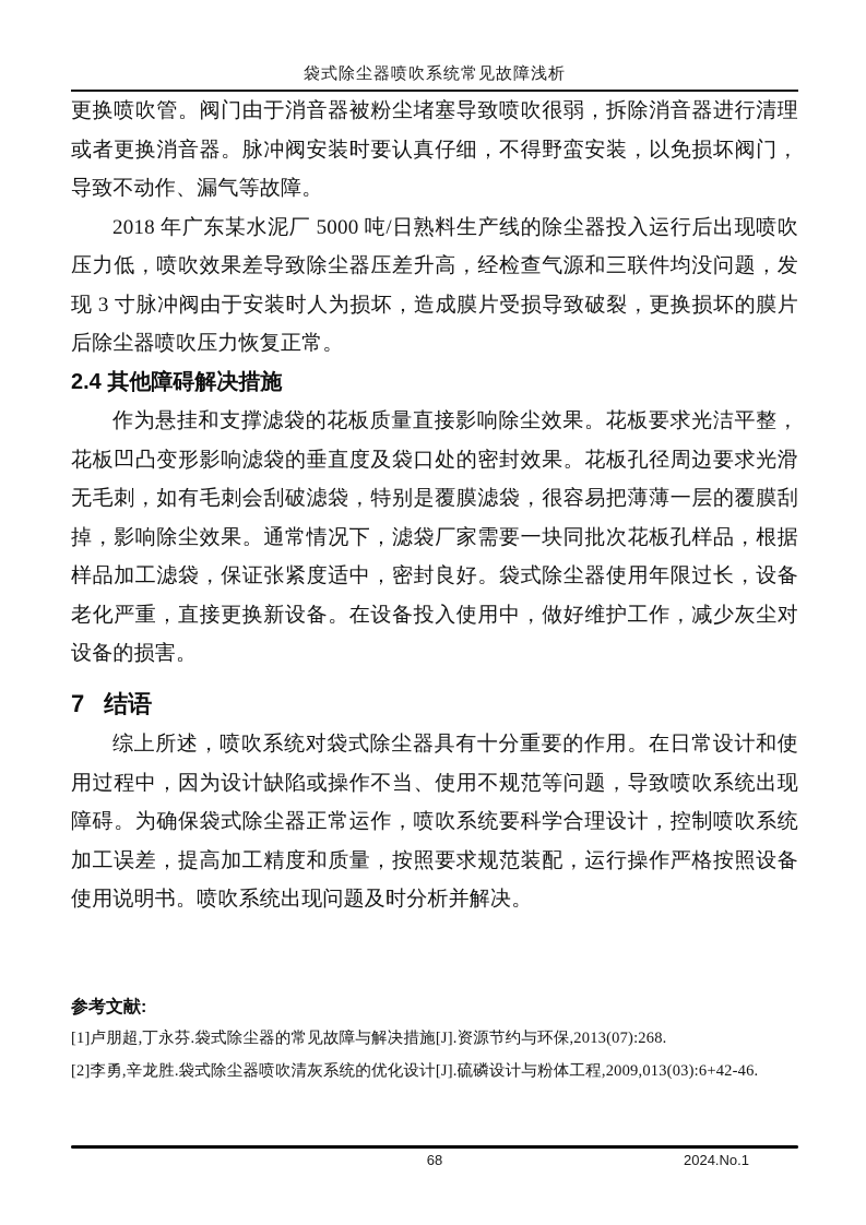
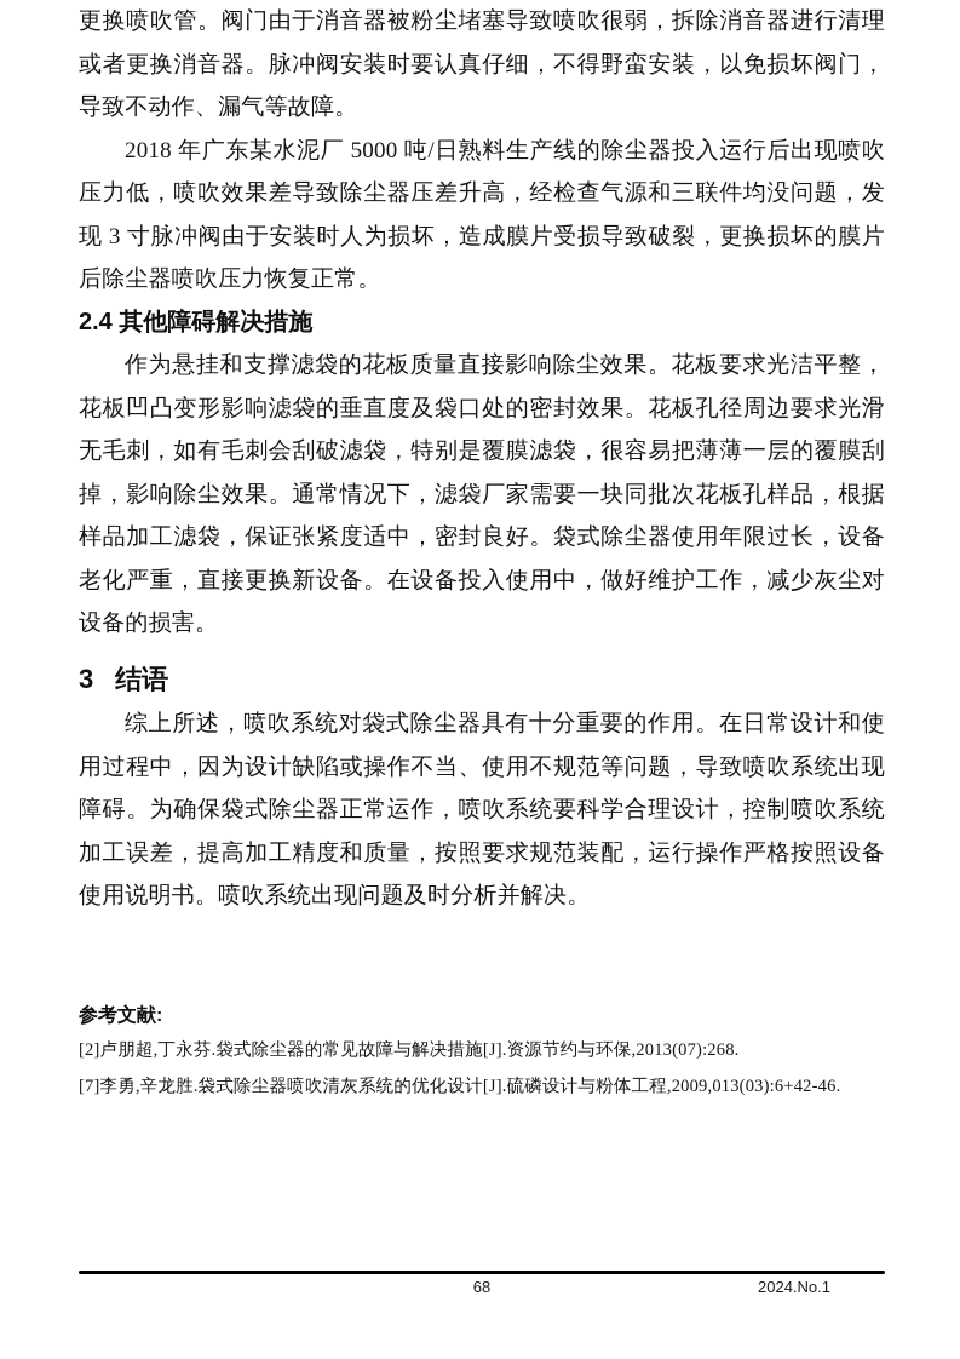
- 袋式除尘器喷吹系统常见故障浅析
  更换喷吹管。阀门由于消音器被粉尘堵塞导致喷吹很弱，拆除消音器进行清理或者更换消音器。脉冲阀安装时要认真仔细，不得野蛮安装，以免损坏阀门，导致不动作、漏气等故障。
  2018 年广东某水泥厂 5000 吨/日熟料生产线的除尘器投入运行后出现喷吹压力低，喷吹效果差导致除尘器压差升高，经检查气源和三联件均没问题，发现 3 寸脉冲阀由于安装时人为损坏，造成膜片受损导致破裂，更换损坏的膜片后除尘器喷吹压力恢复正常。
  2.4 其他障碍解决措施
  作为悬挂和支撑滤袋的花板质量直接影响除尘效果。花板要求光洁平整，花板凹凸变形影响滤袋的垂直度及袋口处的密封效果。花板孔径周边要求光滑无毛刺，如有毛刺会刮破滤袋，特别是覆膜滤袋，很容易把薄薄一层的覆膜刮掉，影响除尘效果。通常情况下，滤袋厂家需要一块同批次花板孔样品，根据样品加工滤袋，保证张紧度适中，密封良好。袋式除尘器使用年限过长，设备老化严重，直接更换新设备。在设备投入使用中，做好维护工作，减少灰尘对设备的损害。
- 7 结语
+ 3 结语
  综上所述，喷吹系统对袋式除尘器具有十分重要的作用。在日常设计和使用过程中，因为设计缺陷或操作不当、使用不规范等问题，导致喷吹系统出现障碍。为确保袋式除尘器正常运作，喷吹系统要科学合理设计，控制喷吹系统加工误差，提高加工精度和质量，按照要求规范装配，运行操作严格按照设备使用说明书。喷吹系统出现问题及时分析并解决。
  参考文献:
- [1]卢朋超,丁永芬.袋式除尘器的常见故障与解决措施[J].资源节约与环保,2013(07):268.
+ [2]卢朋超,丁永芬.袋式除尘器的常见故障与解决措施[J].资源节约与环保,2013(07):268.
- [2]李勇,辛龙胜.袋式除尘器喷吹清灰系统的优化设计[J].硫磷设计与粉体工程,2009,013(03):6+42-46.
+ [7]李勇,辛龙胜.袋式除尘器喷吹清灰系统的优化设计[J].硫磷设计与粉体工程,2009,013(03):6+42-46.
  68
  2024.No.1
